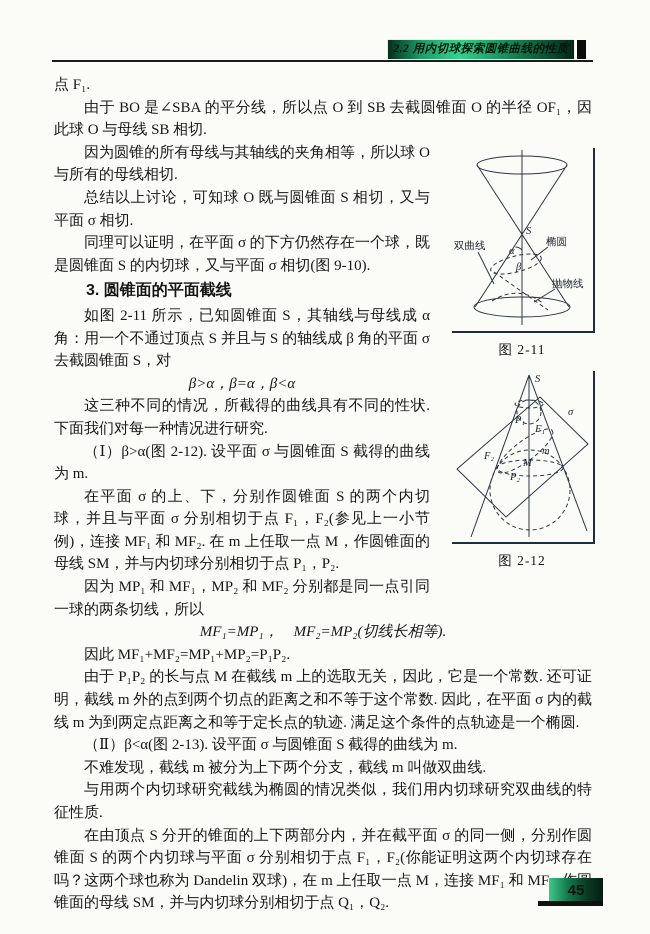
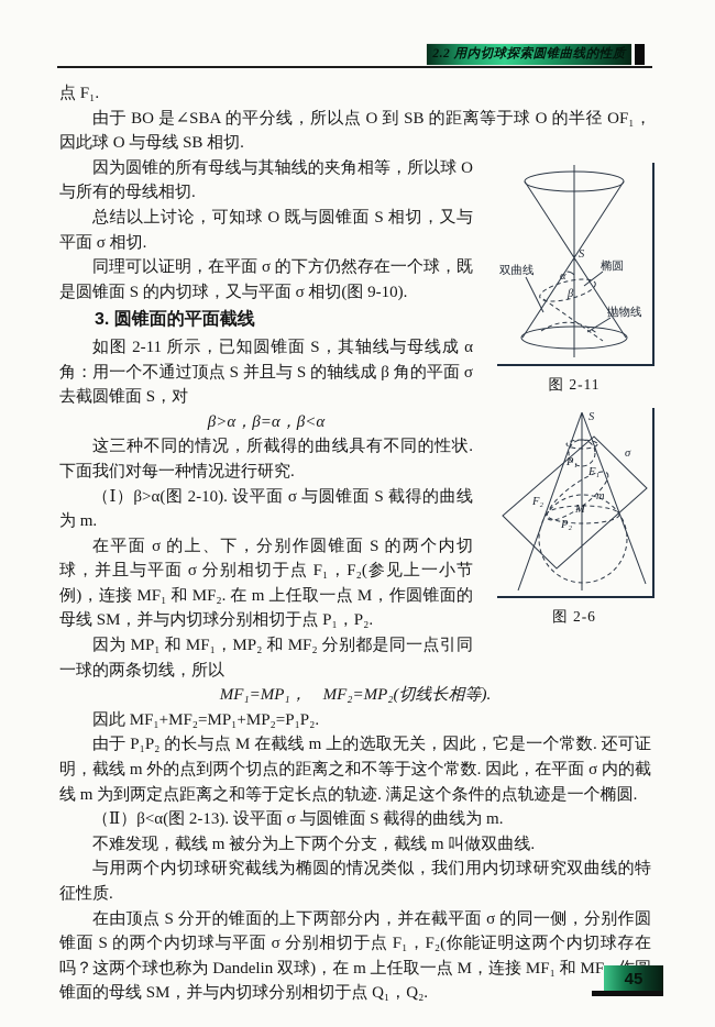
  2.2 用内切球探索圆锥曲线的性质
  点 F₁.
- 由于 BO 是∠SBA 的平分线，所以点 O 到 SB 去截圆锥面 O 的半径 OF₁，因此球 O 与母线 SB 相切.
+ 由于 BO 是∠SBA 的平分线，所以点 O 到 SB 的距离等于球 O 的半径 OF₁，因此球 O 与母线 SB 相切.
  双曲线
  S
  α
  β
  椭圆
  抛物线
  图 2-11
  S
  σ
  P₁
  F₁
  F₂
  M
  m
  P₂
- 图 2-12
+ 图 2-6
  因为圆锥的所有母线与其轴线的夹角相等，所以球 O 与所有的母线相切.
  总结以上讨论，可知球 O 既与圆锥面 S 相切，又与平面 σ 相切.
  同理可以证明，在平面 σ 的下方仍然存在一个球，既是圆锥面 S 的内切球，又与平面 σ 相切(图 9-10).
  3. 圆锥面的平面截线
  如图 2-11 所示，已知圆锥面 S，其轴线与母线成 α 角：用一个不通过顶点 S 并且与 S 的轴线成 β 角的平面 σ 去截圆锥面 S，对
  β>α，β=α，β<α
  这三种不同的情况，所截得的曲线具有不同的性状. 下面我们对每一种情况进行研究.
- （Ⅰ）β>α(图 2-12). 设平面 σ 与圆锥面 S 截得的曲线为 m.
+ （Ⅰ）β>α(图 2-10). 设平面 σ 与圆锥面 S 截得的曲线为 m.
  在平面 σ 的上、下，分别作圆锥面 S 的两个内切球，并且与平面 σ 分别相切于点 F₁，F₂(参见上一小节例)，连接 MF₁ 和 MF₂. 在 m 上任取一点 M，作圆锥面的母线 SM，并与内切球分别相切于点 P₁，P₂.
  因为 MP₁ 和 MF₁，MP₂ 和 MF₂ 分别都是同一点引同一球的两条切线，所以
  MF₁=MP₁， MF₂=MP₂(切线长相等).
  因此 MF₁+MF₂=MP₁+MP₂=P₁P₂.
  由于 P₁P₂ 的长与点 M 在截线 m 上的选取无关，因此，它是一个常数. 还可证明，截线 m 外的点到两个切点的距离之和不等于这个常数. 因此，在平面 σ 内的截线 m 为到两定点距离之和等于定长点的轨迹. 满足这个条件的点轨迹是一个椭圆.
  （Ⅱ）β<α(图 2-13). 设平面 σ 与圆锥面 S 截得的曲线为 m.
  不难发现，截线 m 被分为上下两个分支，截线 m 叫做双曲线.
  与用两个内切球研究截线为椭圆的情况类似，我们用内切球研究双曲线的特征性质.
  在由顶点 S 分开的锥面的上下两部分内，并在截平面 σ 的同一侧，分别作圆锥面 S 的两个内切球与平面 σ 分别相切于点 F₁，F₂(你能证明这两个内切球存在吗？这两个球也称为 Dandelin 双球)，在 m 上任取一点 M，连接 MF₁ 和 MF锥面的母线 SM，并与内切球分别相切于点 Q₁，Q₂.
  45
